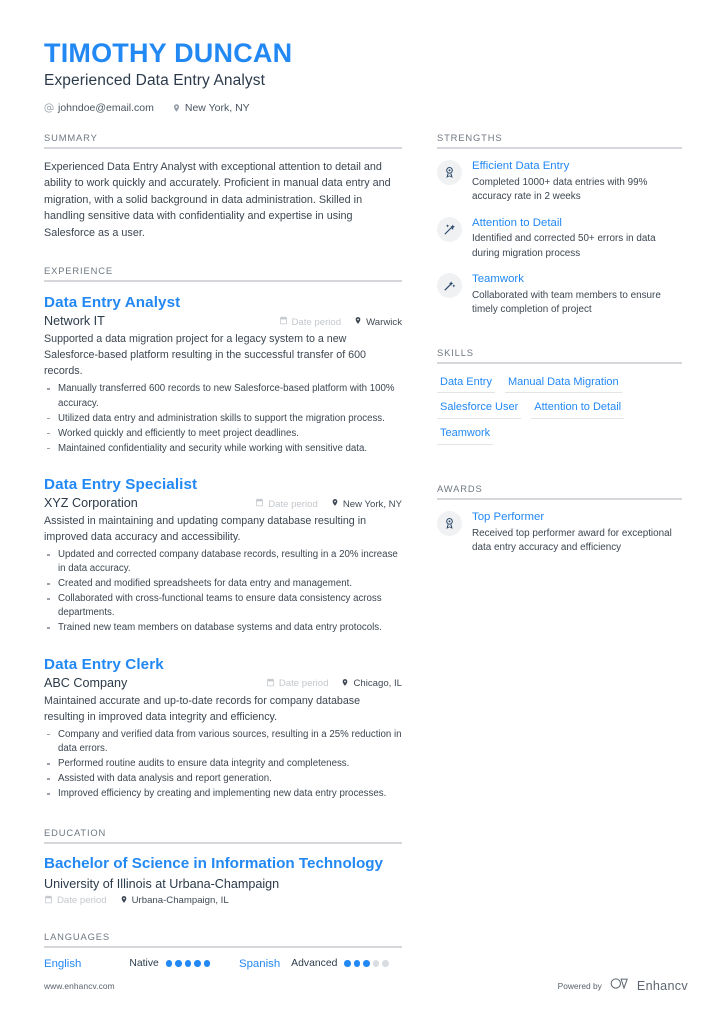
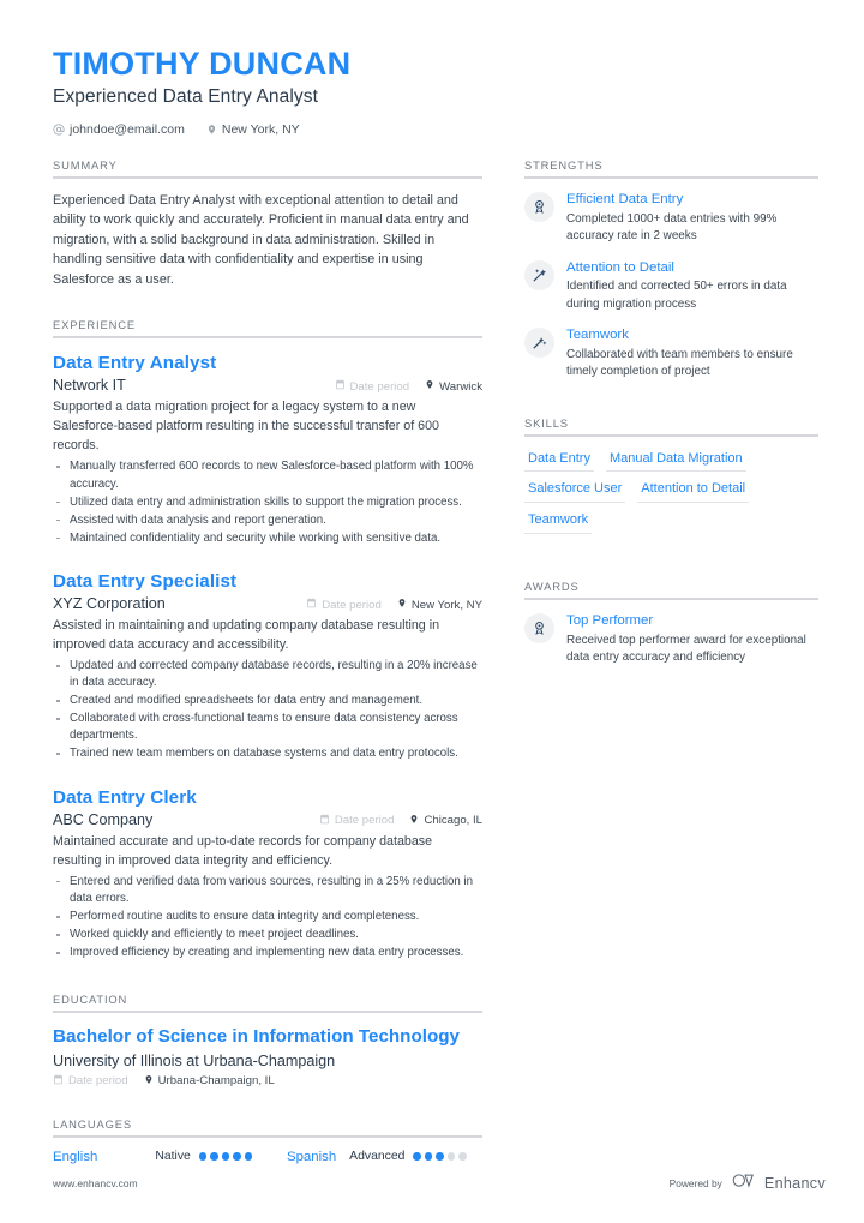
  TIMOTHY DUNCAN
  Experienced Data Entry Analyst
  johndoe@email.com
  New York, NY
  SUMMARY
  Experienced Data Entry Analyst with exceptional attention to detail and ability to work quickly and accurately. Proficient in manual data entry and migration, with a solid background in data administration. Skilled in handling sensitive data with confidentiality and expertise in using Salesforce as a user.
  EXPERIENCE
  Data Entry Analyst
  Network IT
  Date period
  Warwick
  Supported a data migration project for a legacy system to a new Salesforce-based platform resulting in the successful transfer of 600 records.
  Manually transferred 600 records to new Salesforce-based platform with 100% accuracy.
  Utilized data entry and administration skills to support the migration process.
- Worked quickly and efficiently to meet project deadlines.
+ Assisted with data analysis and report generation.
  Maintained confidentiality and security while working with sensitive data.
  Data Entry Specialist
  XYZ Corporation
  Date period
  New York, NY
  Assisted in maintaining and updating company database resulting in improved data accuracy and accessibility.
  Updated and corrected company database records, resulting in a 20% increase in data accuracy.
  Created and modified spreadsheets for data entry and management.
  Collaborated with cross-functional teams to ensure data consistency across departments.
  Trained new team members on database systems and data entry protocols.
  Data Entry Clerk
  ABC Company
  Date period
  Chicago, IL
  Maintained accurate and up-to-date records for company database resulting in improved data integrity and efficiency.
- Company and verified data from various sources, resulting in a 25% reduction in data errors.
+ Entered and verified data from various sources, resulting in a 25% reduction in data errors.
  Performed routine audits to ensure data integrity and completeness.
- Assisted with data analysis and report generation.
+ Worked quickly and efficiently to meet project deadlines.
  Improved efficiency by creating and implementing new data entry processes.
  EDUCATION
  Bachelor of Science in Information Technology
  University of Illinois at Urbana-Champaign
  Date period
  Urbana-Champaign, IL
  LANGUAGES
  English
  Native
  Spanish
  Advanced
  STRENGTHS
  Efficient Data Entry
  Completed 1000+ data entries with 99% accuracy rate in 2 weeks
  Attention to Detail
  Identified and corrected 50+ errors in data during migration process
  Teamwork
  Collaborated with team members to ensure timely completion of project
  SKILLS
  Data Entry
  Manual Data Migration
  Salesforce User
  Attention to Detail
  Teamwork
  AWARDS
  Top Performer
  Received top performer award for exceptional data entry accuracy and efficiency
  www.enhancv.com
  Powered by
  Enhancv
